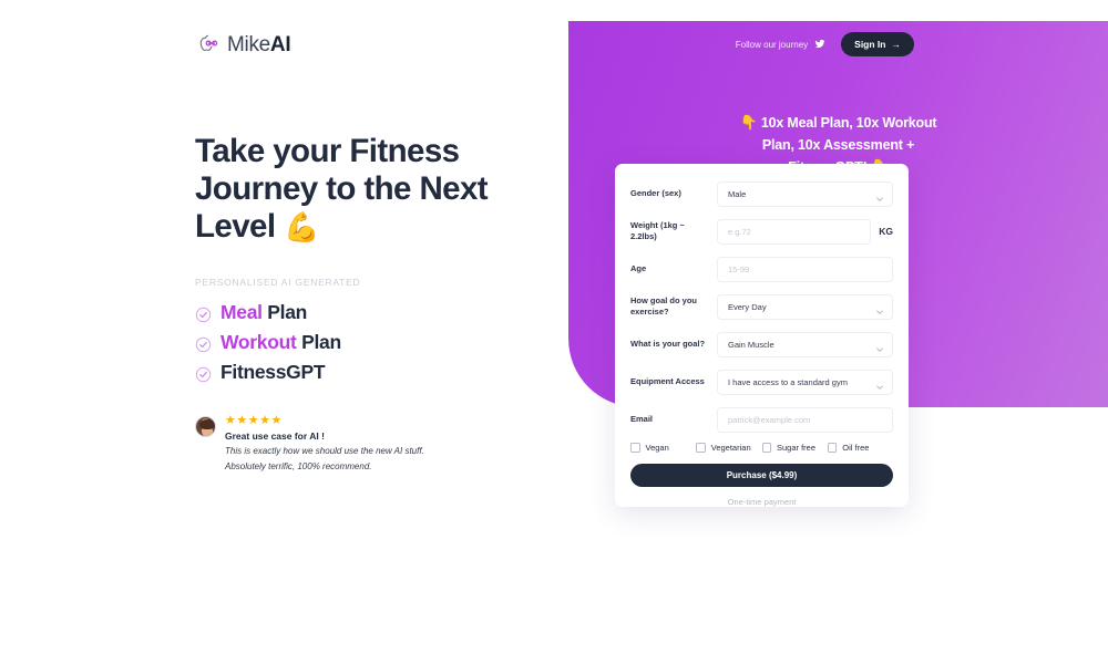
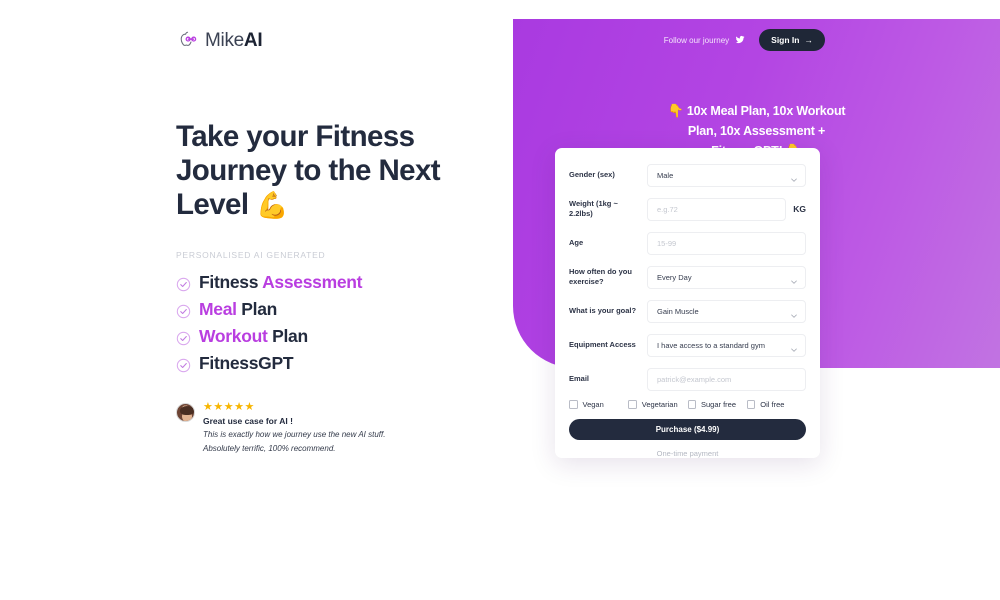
  MikeAI
  Take your Fitness
  Journey to the Next
  Level 💪
  PERSONALISED AI GENERATED
+ Fitness Assessment
  Meal Plan
  Workout Plan
  FitnessGPT
  ★★★★★
  Great use case for AI !
- This is exactly how we should use the new AI stuff.
+ This is exactly how we journey use the new AI stuff.
  Absolutely terrific, 100% recommend.
  Follow our journey
  Sign In
  →
  👇 10x Meal Plan, 10x Workout Plan, 10x Assessment +
  Gender (sex)
  Male
  Weight (1kg ~ 2.2lbs)
  e.g.72
  KG
  Age
  15-99
- How goal do you exercise?
+ How often do you exercise?
  Every Day
  What is your goal?
  Gain Muscle
  Equipment Access
  I have access to a standard gym
  Email
  patrick@example.com
  Vegan
  Vegetarian
  Sugar free
  Oil free
  Purchase ($4.99)
  One-time payment
